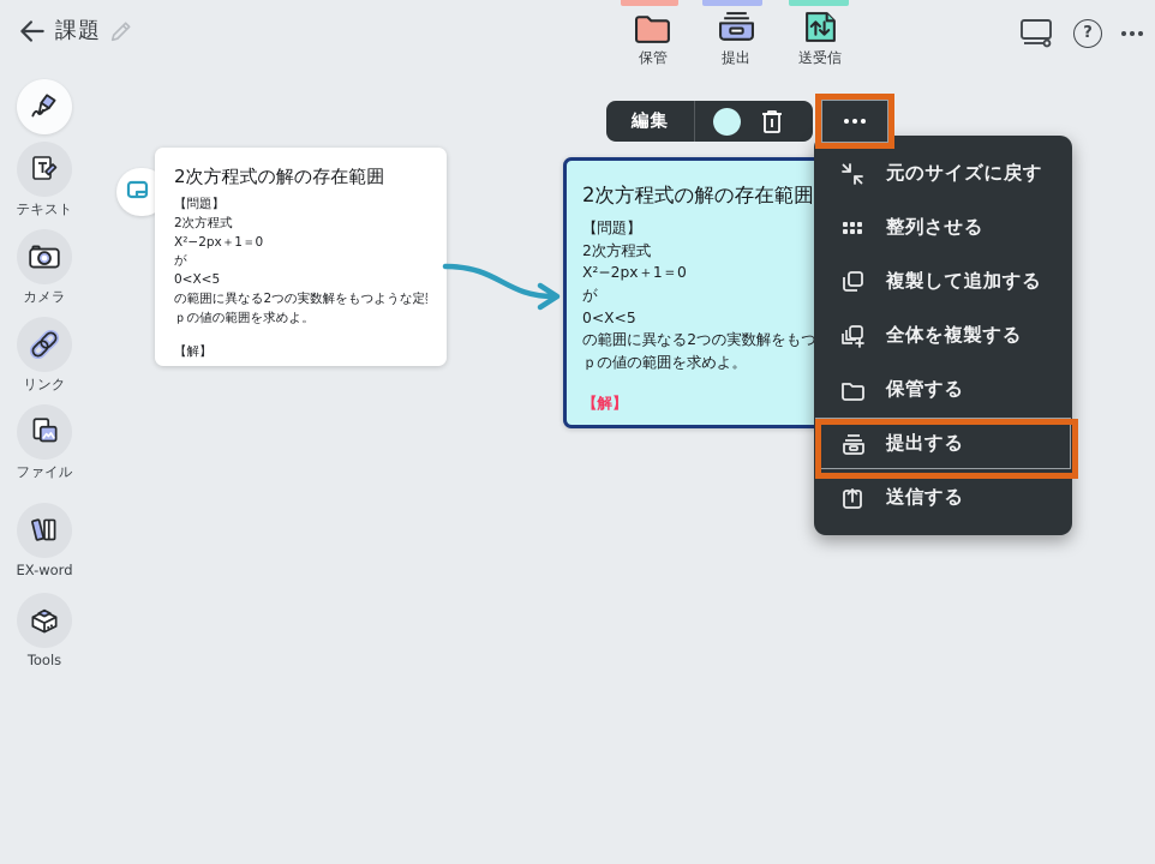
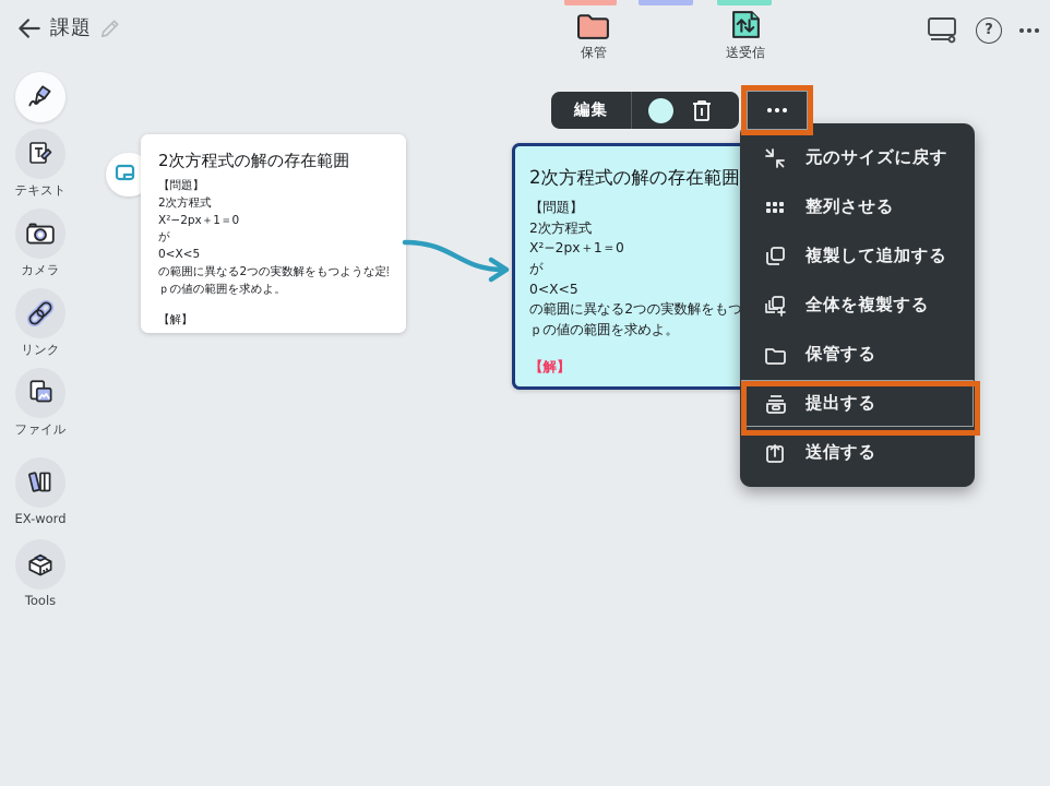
  課題
  保管
- 提出
  送受信
  ?
  テキスト
  カメラ
  リンク
  ファイル
  EX-word
  Tools
  2次方程式の解の存在範囲
  【問題】
  2次方程式
  X²−2px＋1＝0
  が
  0<X<5
  の範囲に異なる2つの実数解をもつような定
  ｐの値の範囲を求めよ。
  【解】
  2次方程式の解の存在範囲
  【問題】
  2次方程式
  X²−2px＋1＝0
  が
  0<X<5
  の範囲に異なる2つの実数解をもつ
  ｐの値の範囲を求めよ。
  【解】
  編集
  元のサイズに戻す
  整列させる
  複製して追加する
  全体を複製する
  保管する
  提出する
  送信する
